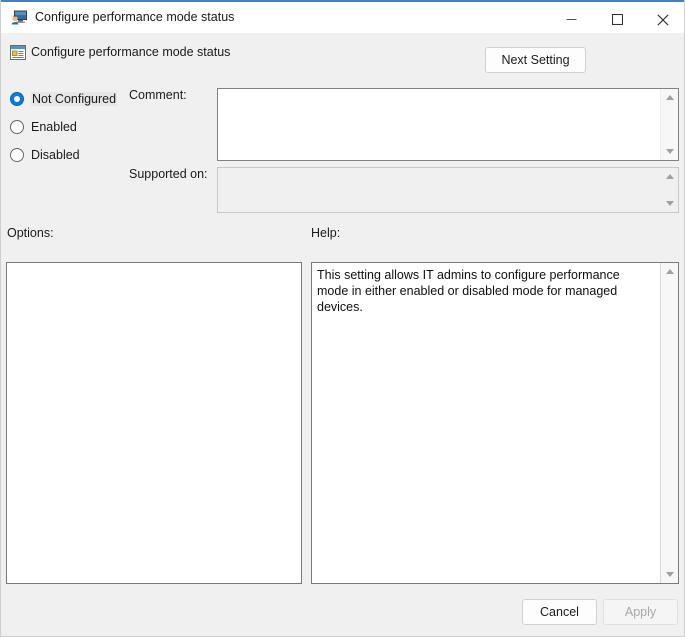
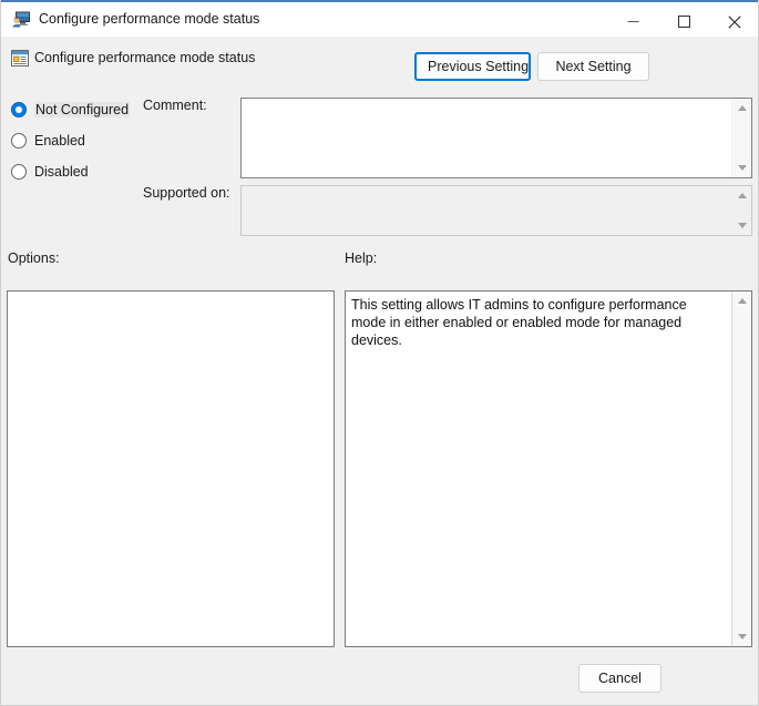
  Configure performance mode status
  Configure performance mode status
+ Previous Setting
  Next Setting
  Not Configured
  Enabled
  Disabled
  Comment:
  Supported on:
  Options:
  Help:
- This setting allows IT admins to configure performance mode in either enabled or disabled mode for managed devices.
+ This setting allows IT admins to configure performance mode in either enabled or enabled mode for managed devices.
  Cancel
- Apply
